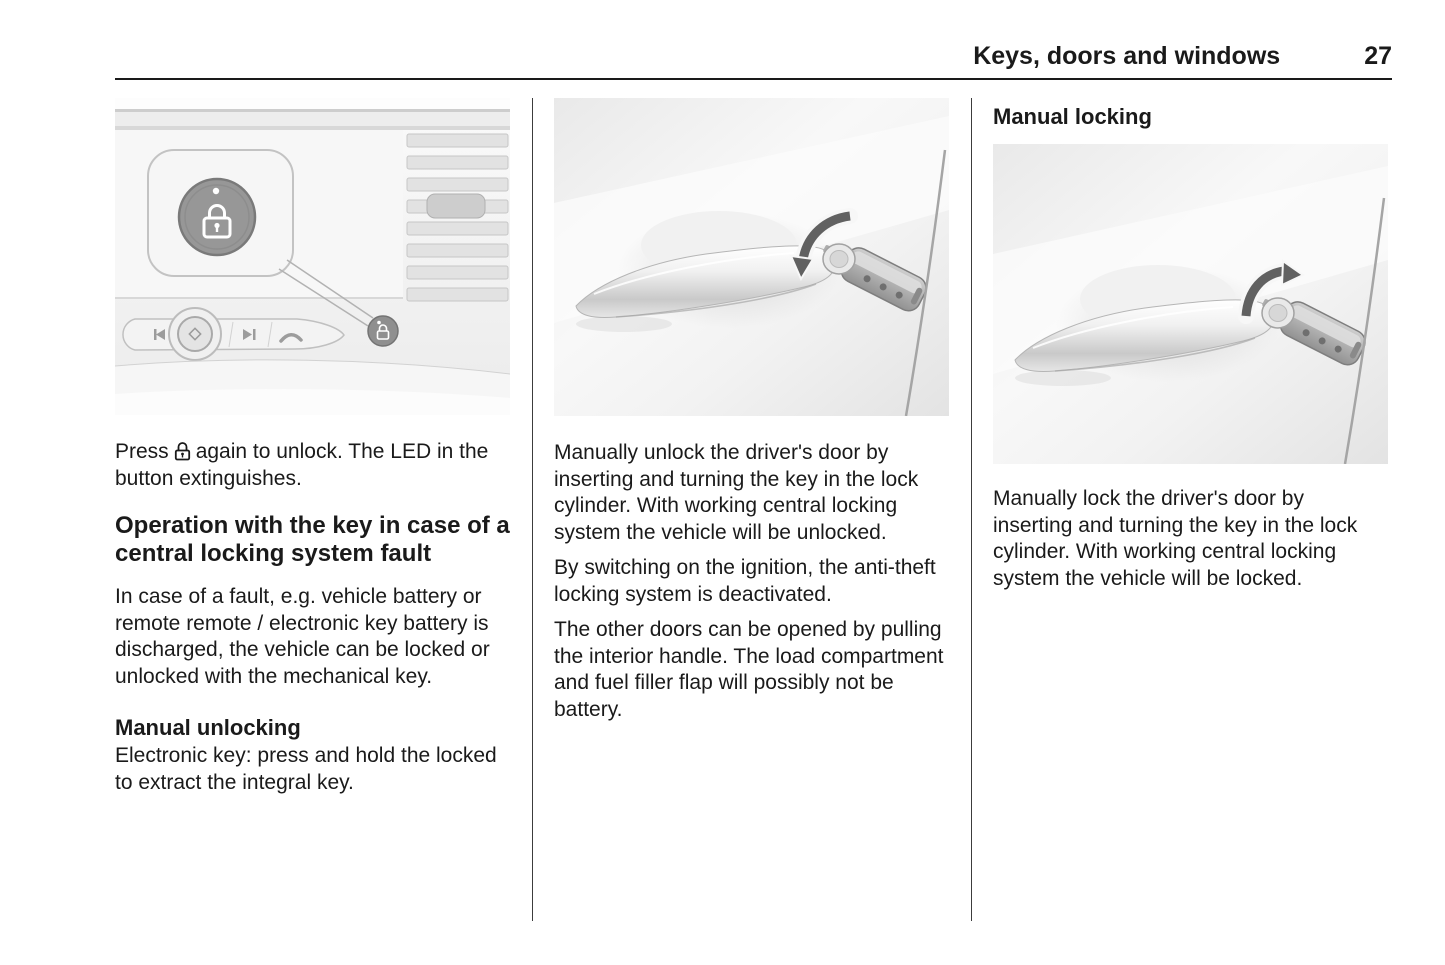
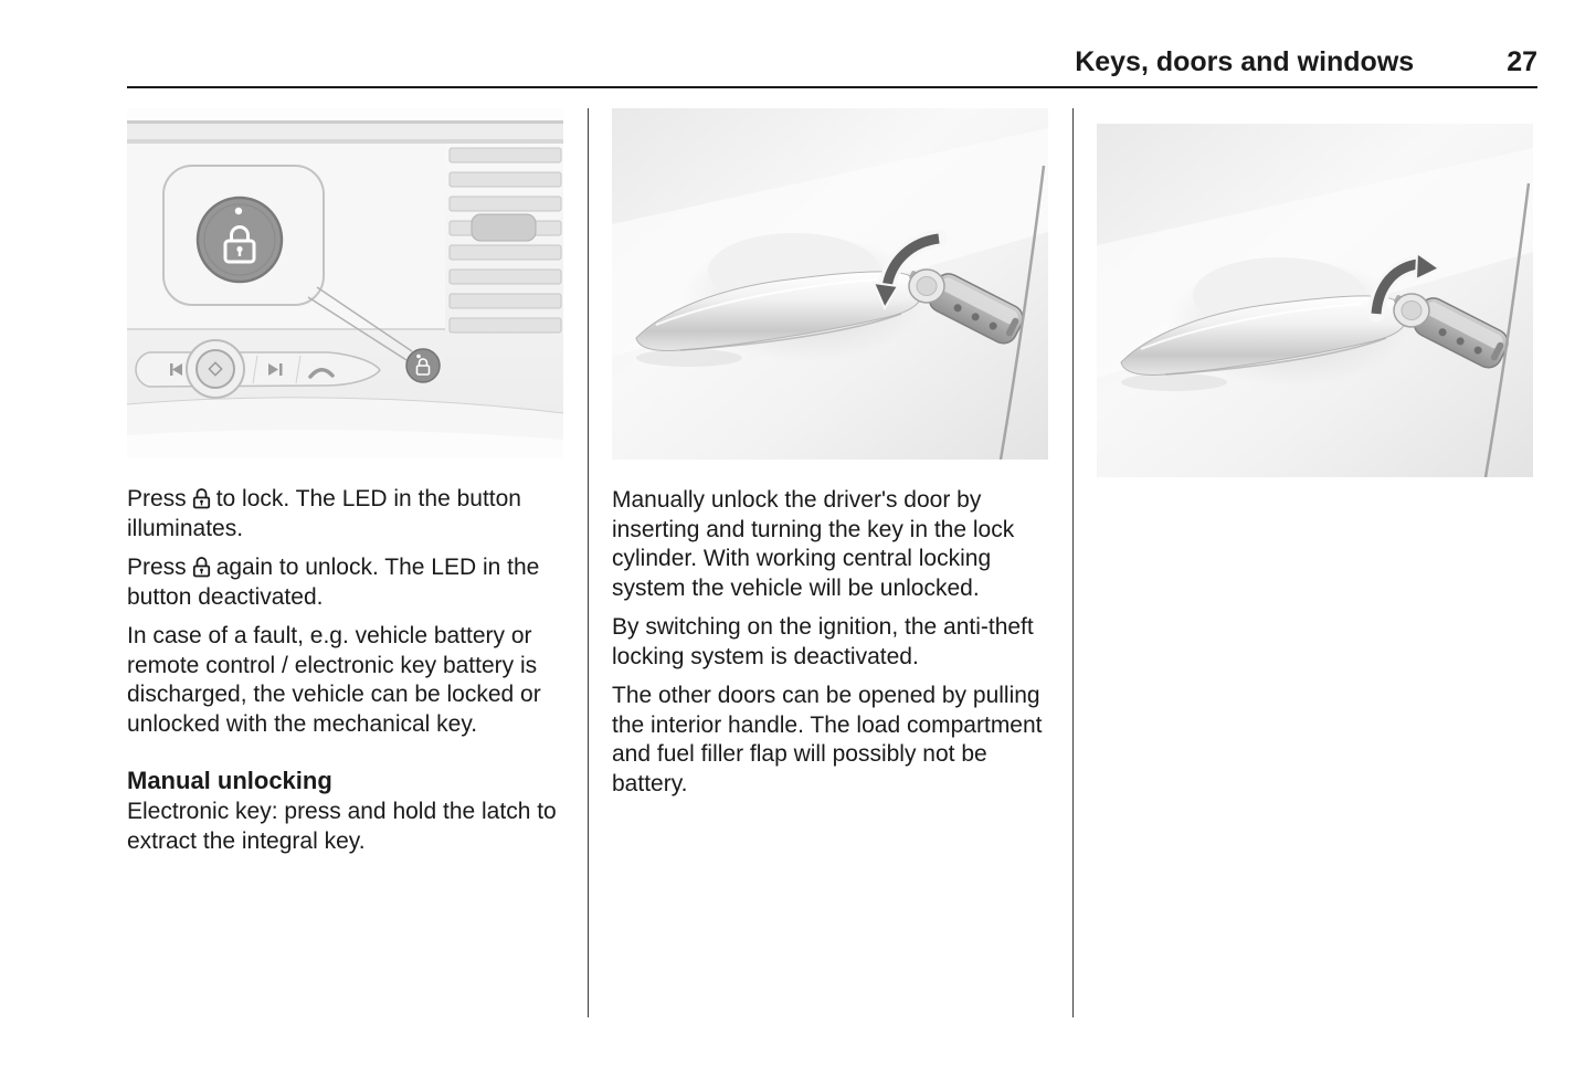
  Keys, doors and windows
  27
+ Press to lock. The LED in the button illuminates.
- Press again to unlock. The LED in the button extinguishes.
+ Press again to unlock. The LED in the button deactivated.
- Operation with the key in case of a central locking system fault
- In case of a fault, e.g. vehicle battery or remote remote / electronic key battery is discharged, the vehicle can be locked or unlocked with the mechanical key.
+ In case of a fault, e.g. vehicle battery or remote control / electronic key battery is discharged, the vehicle can be locked or unlocked with the mechanical key.
  Manual unlocking
- Electronic key: press and hold the locked to extract the integral key.
+ Electronic key: press and hold the latch to extract the integral key.
  Manually unlock the driver's door by inserting and turning the key in the lock cylinder. With working central locking system the vehicle will be unlocked.
  By switching on the ignition, the anti-theft locking system is deactivated.
  The other doors can be opened by pulling the interior handle. The load compartment and fuel filler flap will possibly not be battery.
- Manual locking
- Manually lock the driver's door by inserting and turning the key in the lock cylinder. With working central locking system the vehicle will be locked.
